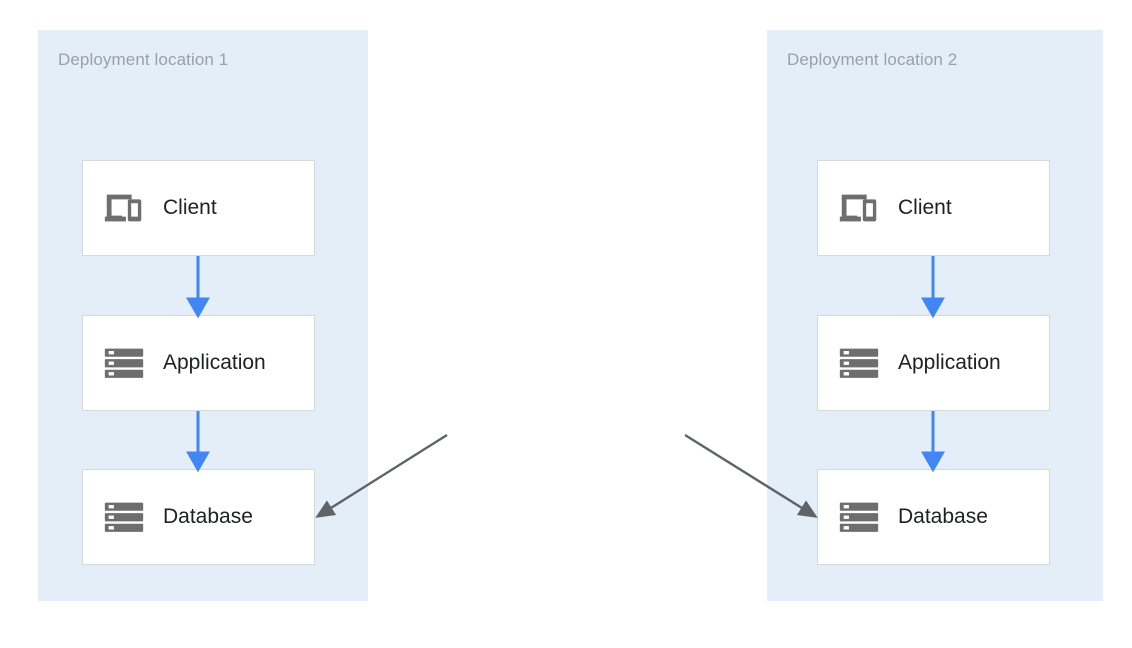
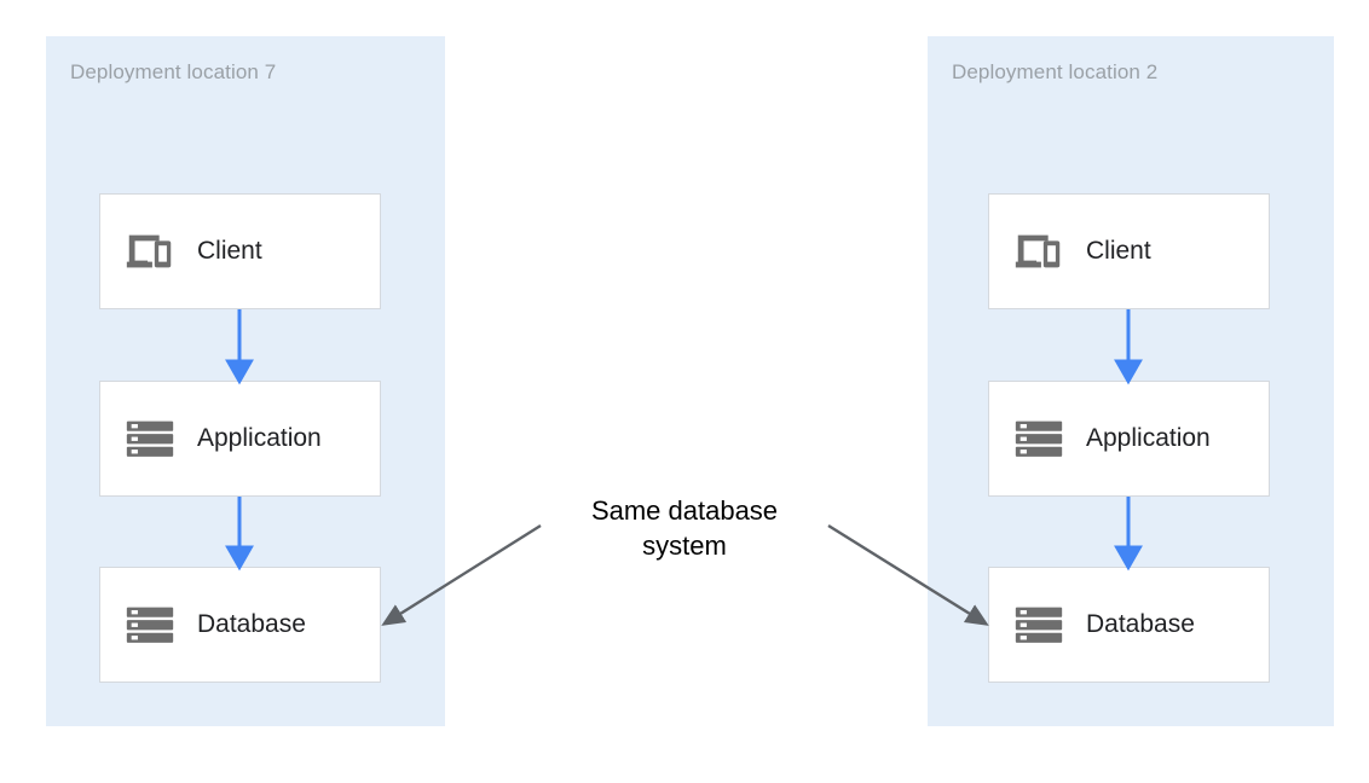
- Deployment location 1
+ Deployment location 7
  Client
  Application
  Database
  Deployment location 2
  Client
  Application
  Database
+ Same database
+ system
